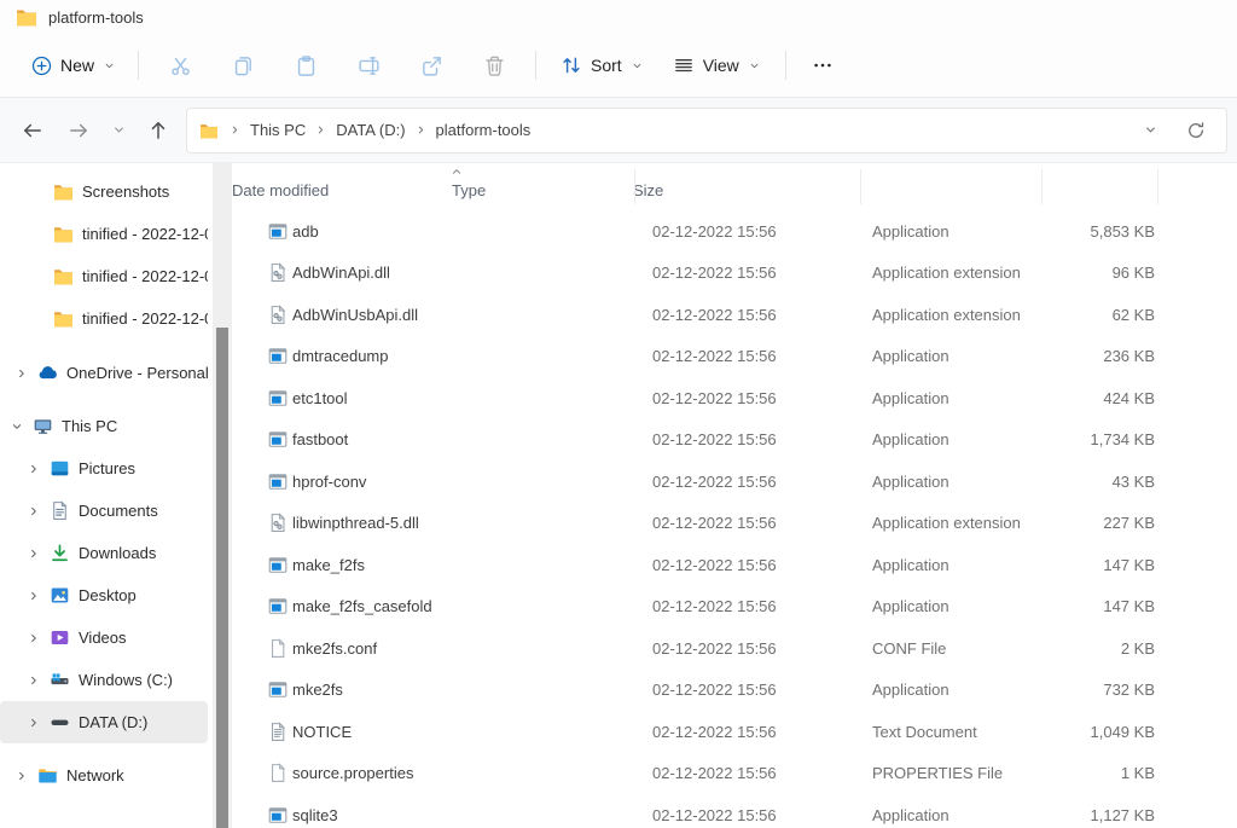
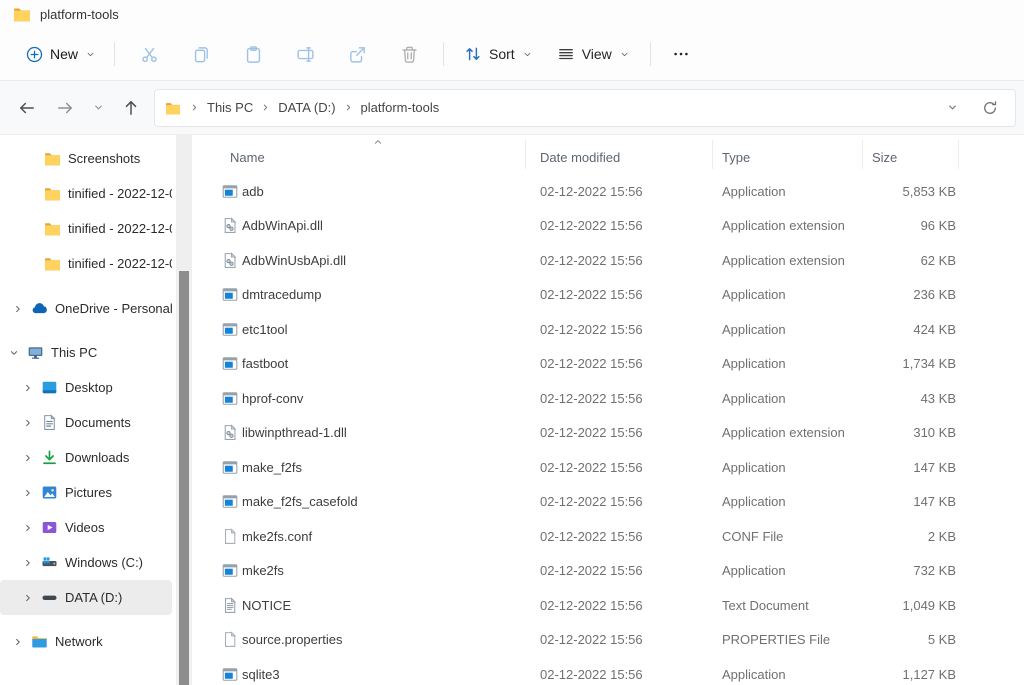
  platform-tools
  New
  Sort
  View
  This PC
  DATA (D:)
  platform-tools
  Screenshots
  tinified - 2022-12-
  tinified - 2022-12-
  tinified - 2022-12-
  OneDrive - Personal
  This PC
- Pictures
+ Desktop
  Documents
  Downloads
- Desktop
+ Pictures
  Videos
  Windows (C:)
  DATA (D:)
  Network
+ Name
  Date modified
  Type
  Size
  adb
  02-12-2022 15:56
  Application
  5,853 KB
  AdbWinApi.dll
  02-12-2022 15:56
  Application extension
  96 KB
  AdbWinUsbApi.dll
  02-12-2022 15:56
  Application extension
  62 KB
  dmtracedump
  02-12-2022 15:56
  Application
  236 KB
  etc1tool
  02-12-2022 15:56
  Application
  424 KB
  fastboot
  02-12-2022 15:56
  Application
  1,734 KB
  hprof-conv
  02-12-2022 15:56
  Application
  43 KB
- libwinpthread-5.dll
+ libwinpthread-1.dll
  02-12-2022 15:56
  Application extension
- 227 KB
+ 310 KB
  make_f2fs
  02-12-2022 15:56
  Application
  147 KB
  make_f2fs_casefold
  02-12-2022 15:56
  Application
  147 KB
  mke2fs.conf
  02-12-2022 15:56
  CONF File
  2 KB
  mke2fs
  02-12-2022 15:56
  Application
  732 KB
  NOTICE
  02-12-2022 15:56
  Text Document
  1,049 KB
  source.properties
  02-12-2022 15:56
  PROPERTIES File
- 1 KB
+ 5 KB
  sqlite3
  02-12-2022 15:56
  Application
  1,127 KB
